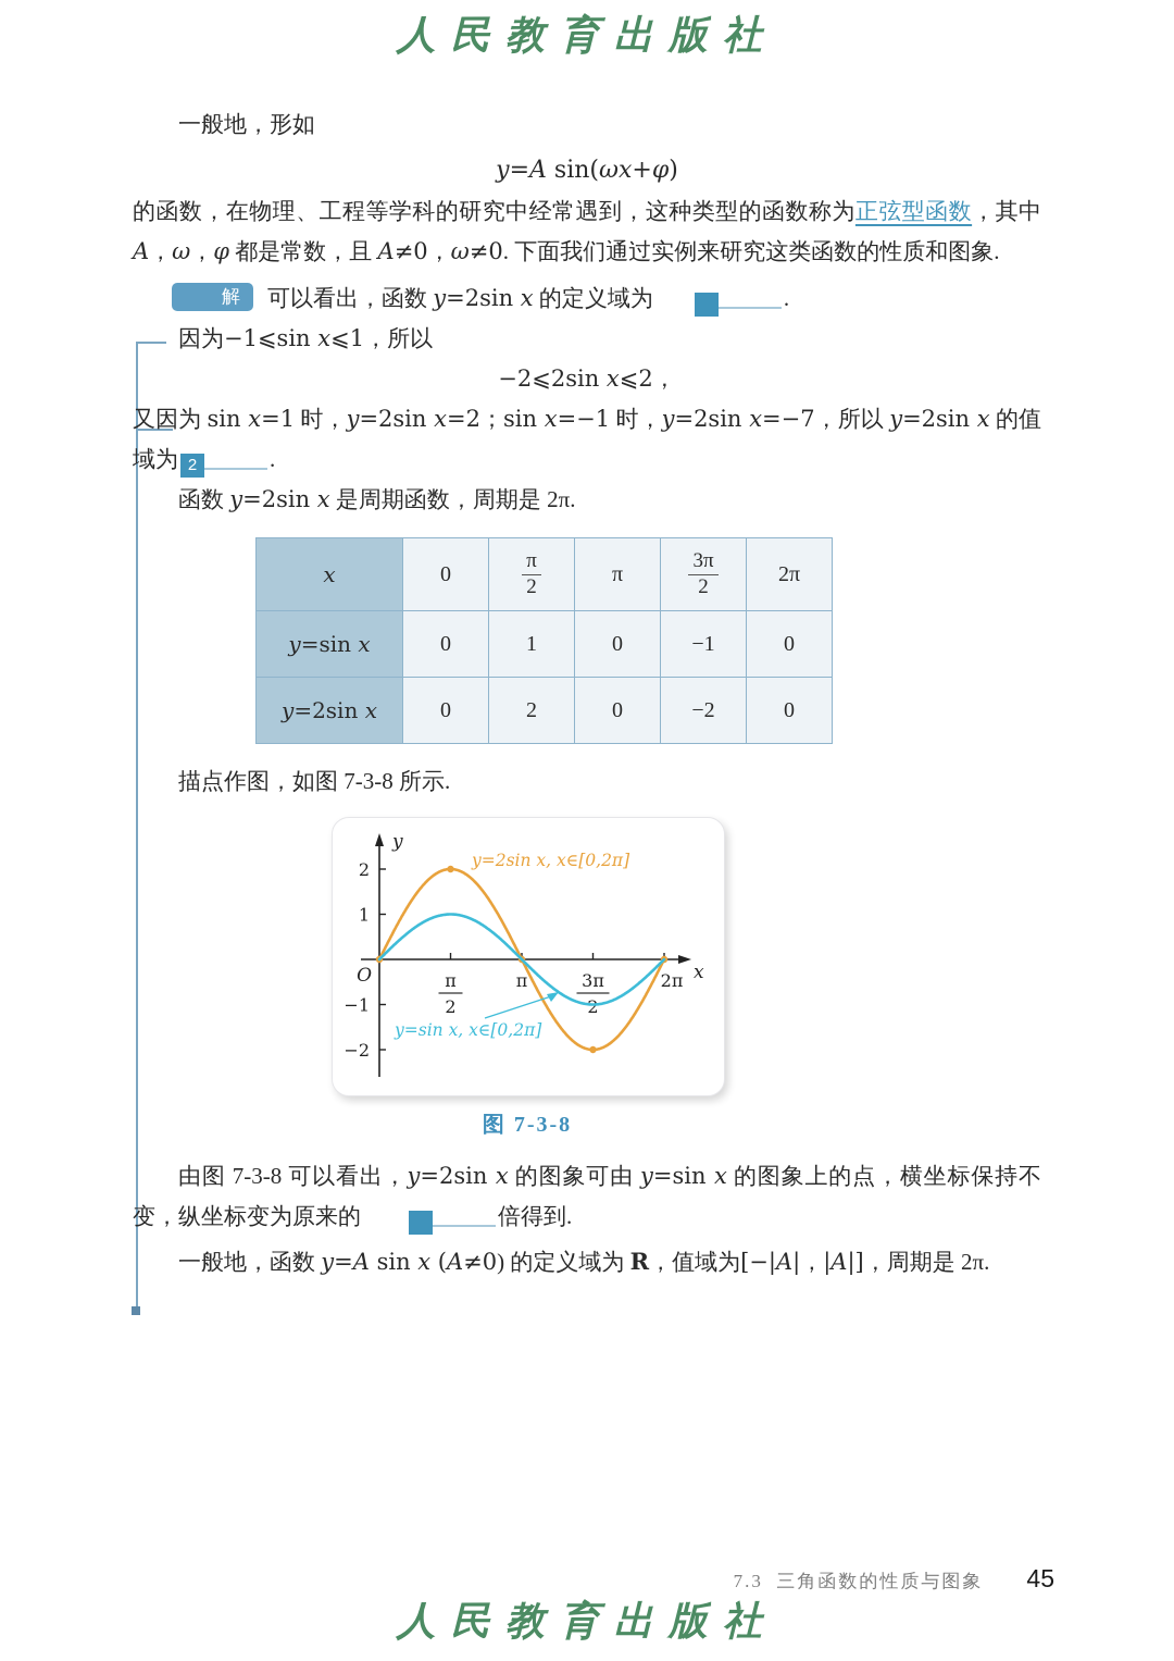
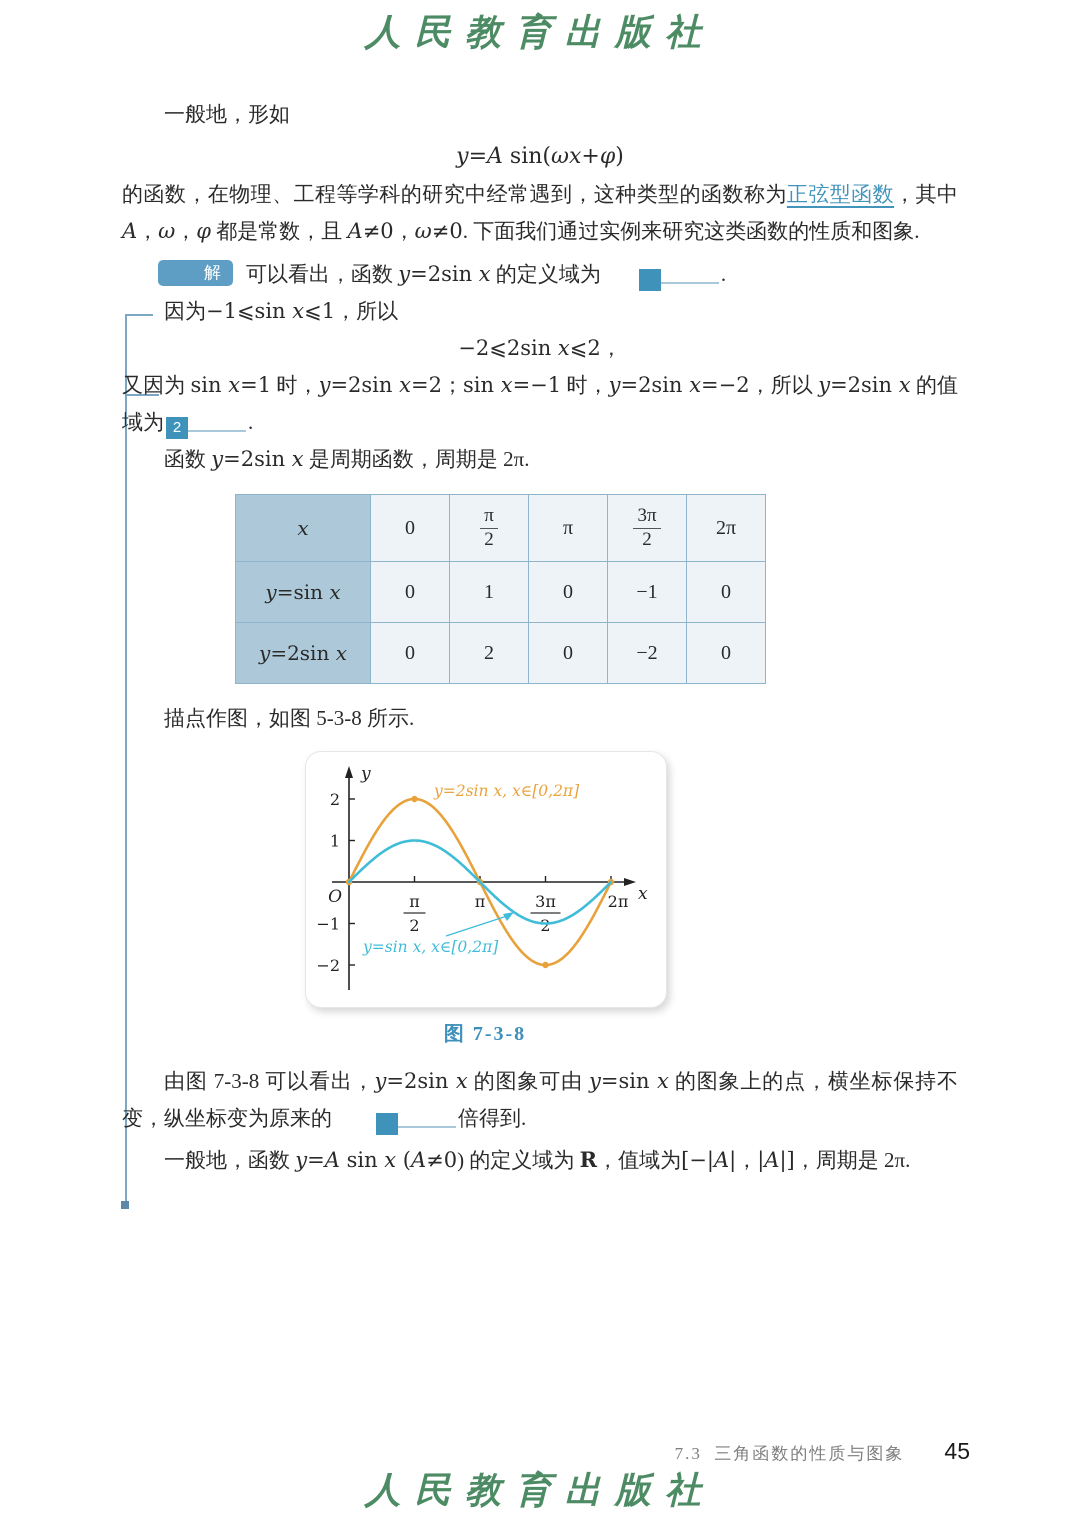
  人民教育出版社
  一般地，形如
  y=A sin(ωx+φ)
  的函数，在物理、工程等学科的研究中经常遇到，这种类型的函数称为正弦型函数，其中 A，ω，φ 都是常数，且 A≠0，ω≠0. 下面我们通过实例来研究这类函数的性质和图象.
  解 可以看出，函数 y=2sin x 的定义域为 1 .
  因为−1⩽sin x⩽1，所以
  −2⩽2sin x⩽2，
- 又因为 sin x=1 时，y=2sin x=2；sin x=−1 时，y=2sin x=−7，所以 y=2sin x 的值域为 2 .
+ 又因为 sin x=1 时，y=2sin x=2；sin x=−1 时，y=2sin x=−2，所以 y=2sin x 的值域为 2 .
  函数 y=2sin x 是周期函数，周期是 2π.
  x	0	π2	π	3π2	2π
  y=sin x	0	1	0	−1	0
  y=2sin x	0	2	0	−2	0
- 描点作图，如图 7-3-8 所示.
+ 描点作图，如图 5-3-8 所示.
  x
  y
  O
  π
  2
  π
  3π
  2
  2π
  2
  1
  −1
  −2
  y=2sin x, x∈[0,2π]
  y=sin x, x∈[0,2π]
  图 7-3-8
  由图 7-3-8 可以看出，y=2sin x 的图象可由 y=sin x 的图象上的点，横坐标保持不变，纵坐标变为原来的 3 倍得到.
  一般地，函数 y=A sin x (A≠0) 的定义域为 R，值域为[−|A|，|A|]，周期是 2π.
  7.3 三角函数的性质与图象
  45
  人民教育出版社
